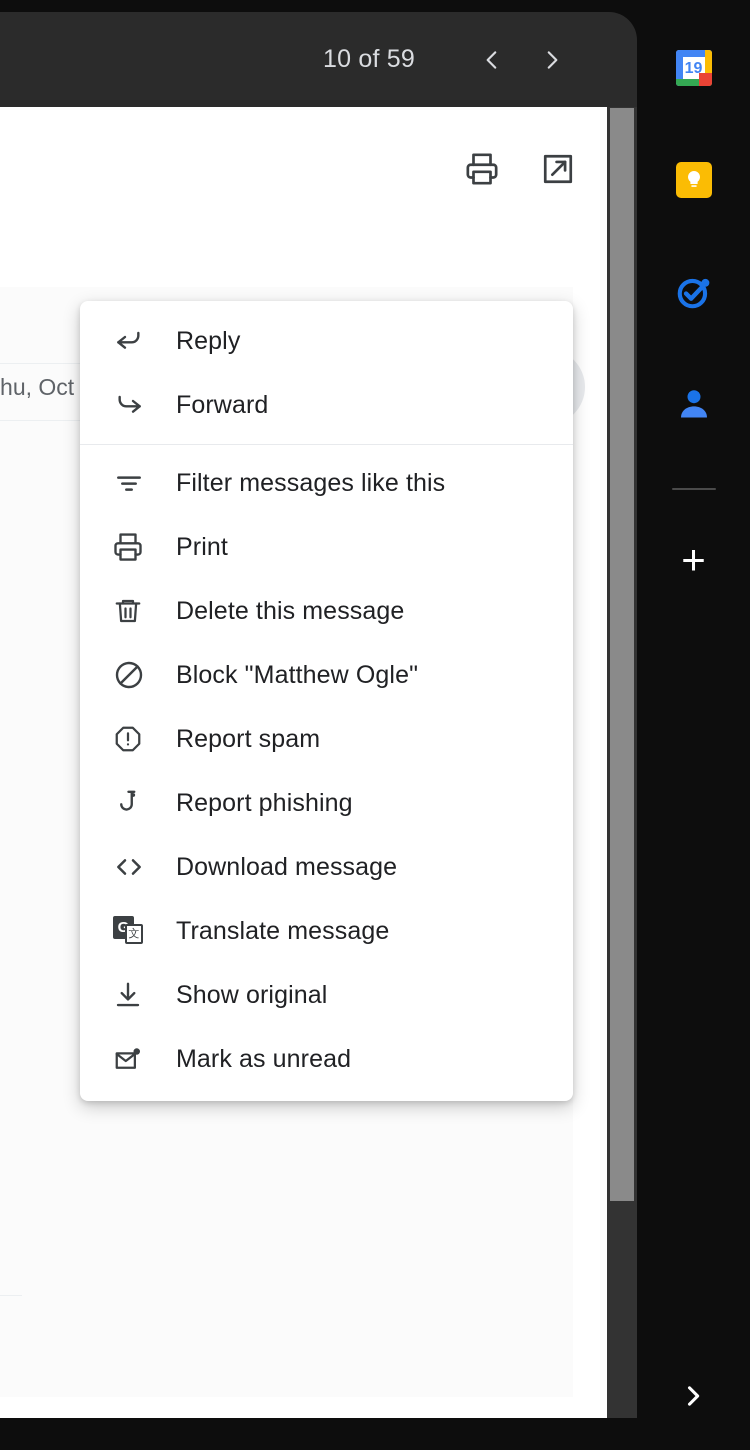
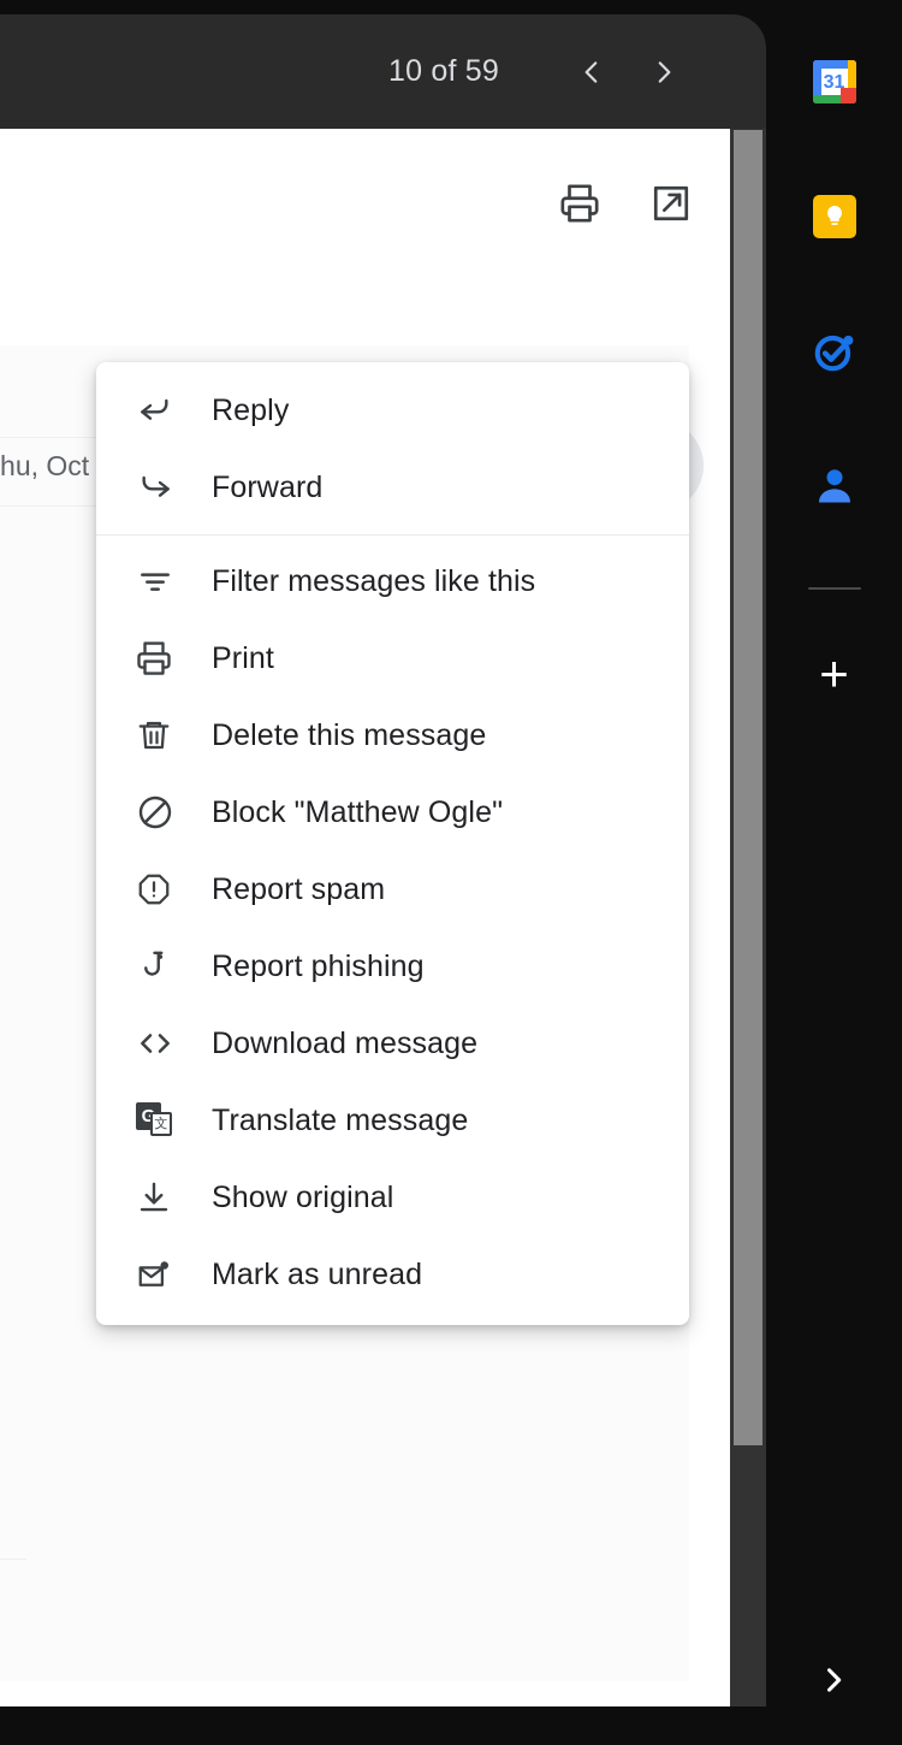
  10 of 59
  Reply
  Forward
  Filter messages like this
  Print
  Delete this message
  Block "Matthew Ogle"
  Report spam
  Report phishing
  Download message
  G
  文
  Translate message
  Show original
  Mark as unread
- 19
+ 31
  +
